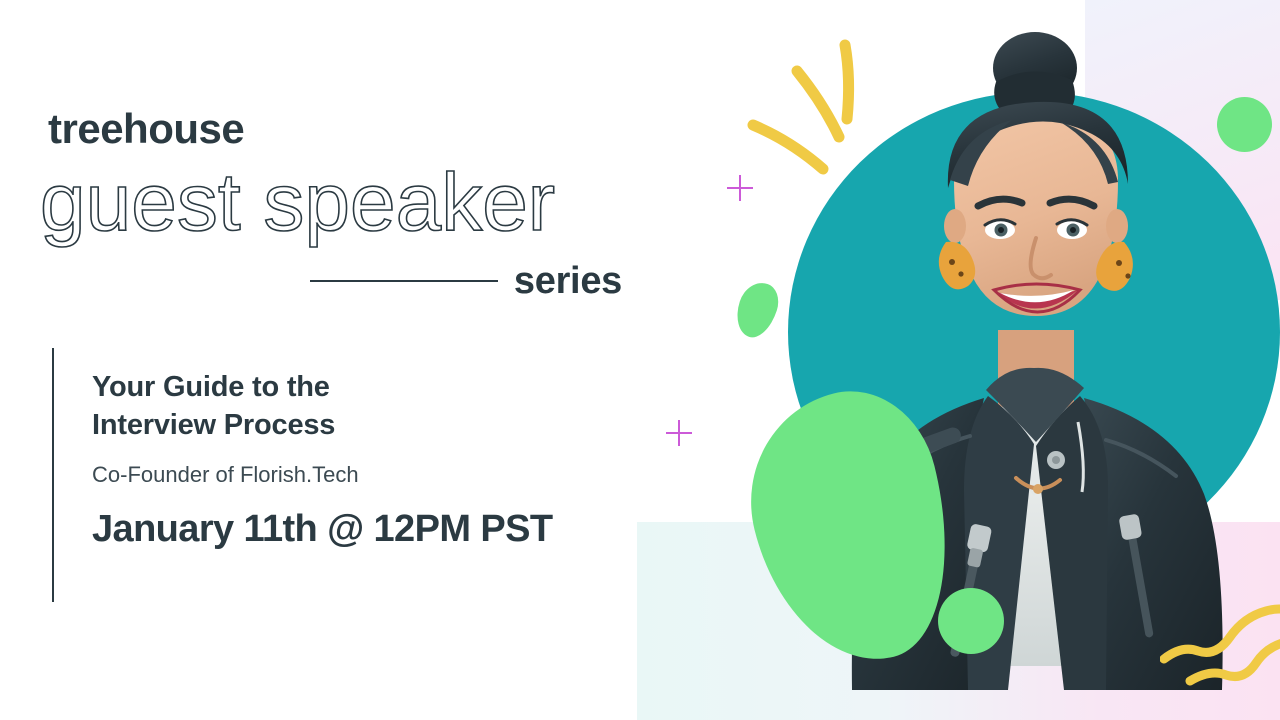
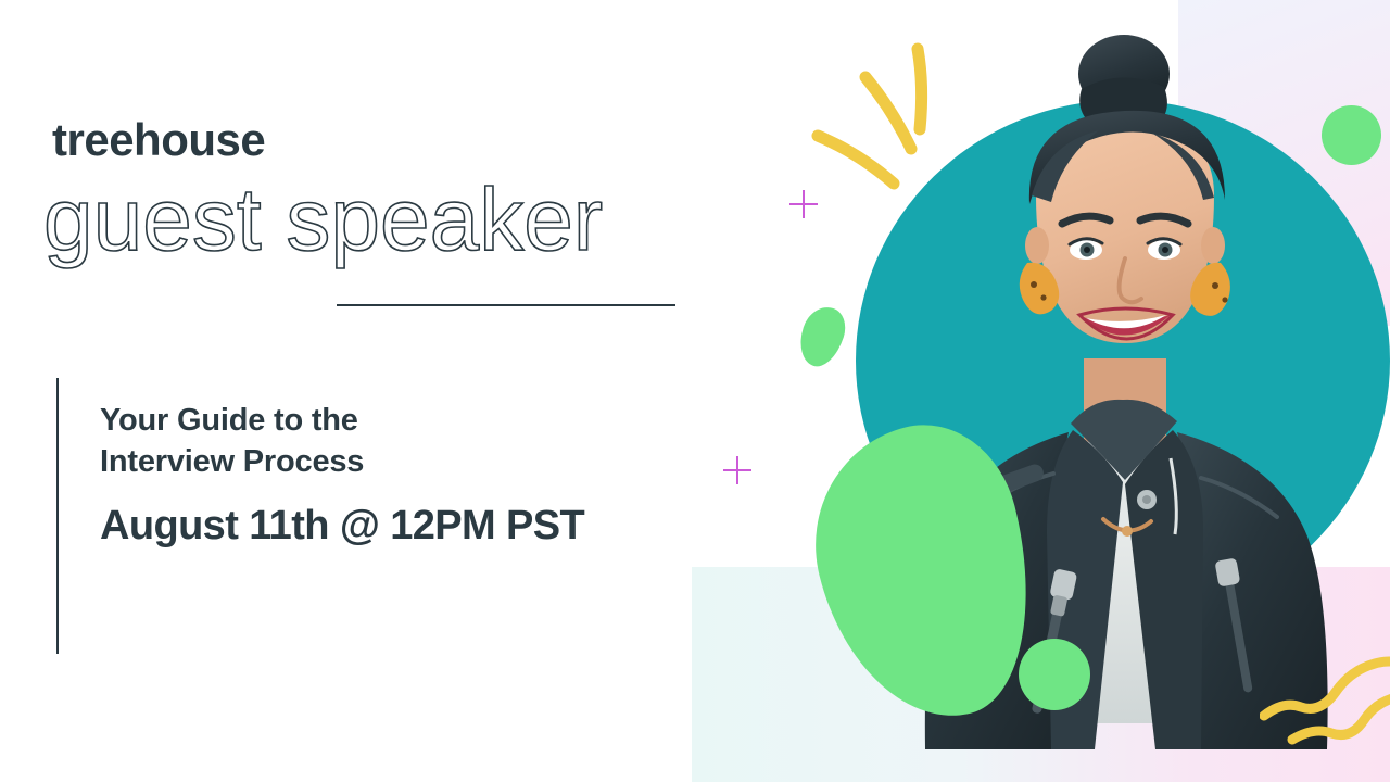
  treehouse
  guest speaker
- series
  Your Guide to the
  Interview Process
- Co-Founder of Florish.Tech
- January 11th @ 12PM PST
+ August 11th @ 12PM PST
